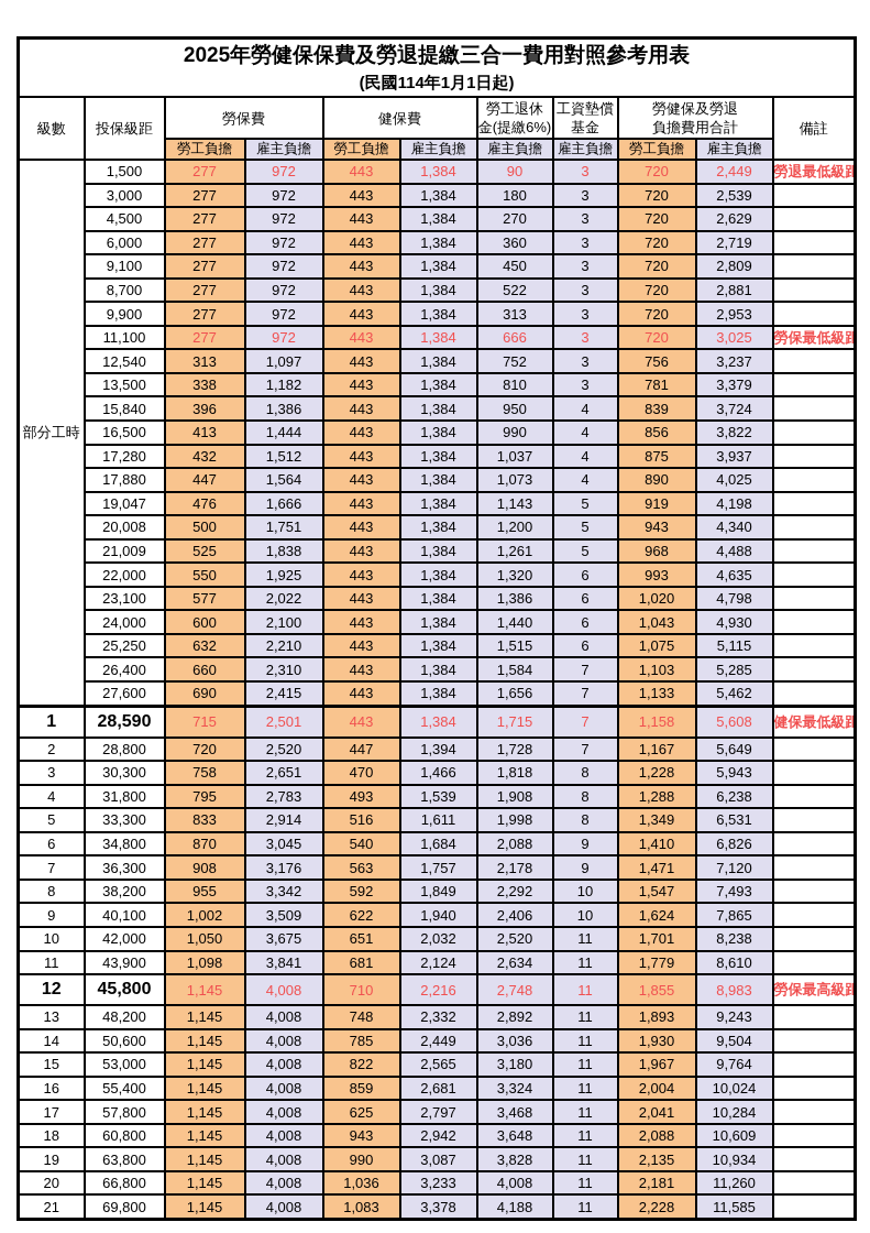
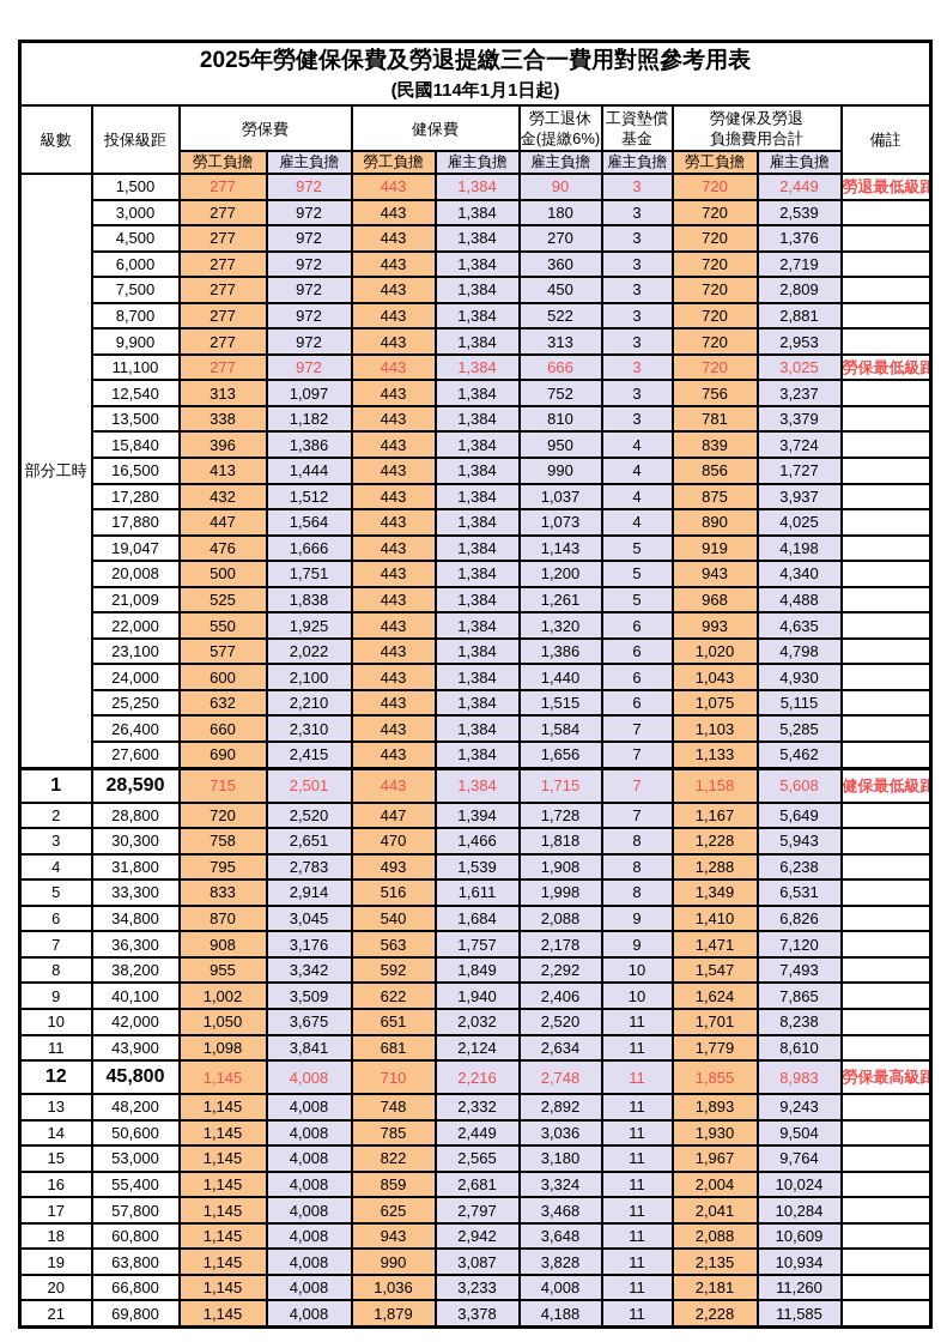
  2025年勞健保保費及勞退提繳三合一費用對照參考用表 (民國114年1月1日起)
  級數	投保級距	勞保費	健保費	勞工退休 金(提繳6%)	工資墊償 基金	勞健保及勞退 負擔費用合計	備註
  勞工負擔	雇主負擔	勞工負擔	雇主負擔	雇主負擔	雇主負擔	勞工負擔	雇主負擔
  部分工時	1,500	277	972	443	1,384	90	3	720	2,449	勞退最低級距
  3,000	277	972	443	1,384	180	3	720	2,539
- 4,500	277	972	443	1,384	270	3	720	2,629
+ 4,500	277	972	443	1,384	270	3	720	1,376
  6,000	277	972	443	1,384	360	3	720	2,719
- 9,100	277	972	443	1,384	450	3	720	2,809
+ 7,500	277	972	443	1,384	450	3	720	2,809
  8,700	277	972	443	1,384	522	3	720	2,881
  9,900	277	972	443	1,384	313	3	720	2,953
  11,100	277	972	443	1,384	666	3	720	3,025	勞保最低級距
  12,540	313	1,097	443	1,384	752	3	756	3,237
  13,500	338	1,182	443	1,384	810	3	781	3,379
  15,840	396	1,386	443	1,384	950	4	839	3,724
- 16,500	413	1,444	443	1,384	990	4	856	3,822
+ 16,500	413	1,444	443	1,384	990	4	856	1,727
  17,280	432	1,512	443	1,384	1,037	4	875	3,937
  17,880	447	1,564	443	1,384	1,073	4	890	4,025
  19,047	476	1,666	443	1,384	1,143	5	919	4,198
  20,008	500	1,751	443	1,384	1,200	5	943	4,340
  21,009	525	1,838	443	1,384	1,261	5	968	4,488
  22,000	550	1,925	443	1,384	1,320	6	993	4,635
  23,100	577	2,022	443	1,384	1,386	6	1,020	4,798
  24,000	600	2,100	443	1,384	1,440	6	1,043	4,930
  25,250	632	2,210	443	1,384	1,515	6	1,075	5,115
  26,400	660	2,310	443	1,384	1,584	7	1,103	5,285
  27,600	690	2,415	443	1,384	1,656	7	1,133	5,462
  1	28,590	715	2,501	443	1,384	1,715	7	1,158	5,608	健保最低級距
  2	28,800	720	2,520	447	1,394	1,728	7	1,167	5,649
  3	30,300	758	2,651	470	1,466	1,818	8	1,228	5,943
  4	31,800	795	2,783	493	1,539	1,908	8	1,288	6,238
  5	33,300	833	2,914	516	1,611	1,998	8	1,349	6,531
  6	34,800	870	3,045	540	1,684	2,088	9	1,410	6,826
  7	36,300	908	3,176	563	1,757	2,178	9	1,471	7,120
  8	38,200	955	3,342	592	1,849	2,292	10	1,547	7,493
  9	40,100	1,002	3,509	622	1,940	2,406	10	1,624	7,865
  10	42,000	1,050	3,675	651	2,032	2,520	11	1,701	8,238
  11	43,900	1,098	3,841	681	2,124	2,634	11	1,779	8,610
  12	45,800	1,145	4,008	710	2,216	2,748	11	1,855	8,983	勞保最高級距
  13	48,200	1,145	4,008	748	2,332	2,892	11	1,893	9,243
  14	50,600	1,145	4,008	785	2,449	3,036	11	1,930	9,504
  15	53,000	1,145	4,008	822	2,565	3,180	11	1,967	9,764
  16	55,400	1,145	4,008	859	2,681	3,324	11	2,004	10,024
  17	57,800	1,145	4,008	625	2,797	3,468	11	2,041	10,284
  18	60,800	1,145	4,008	943	2,942	3,648	11	2,088	10,609
  19	63,800	1,145	4,008	990	3,087	3,828	11	2,135	10,934
  20	66,800	1,145	4,008	1,036	3,233	4,008	11	2,181	11,260
- 21	69,800	1,145	4,008	1,083	3,378	4,188	11	2,228	11,585
+ 21	69,800	1,145	4,008	1,879	3,378	4,188	11	2,228	11,585
